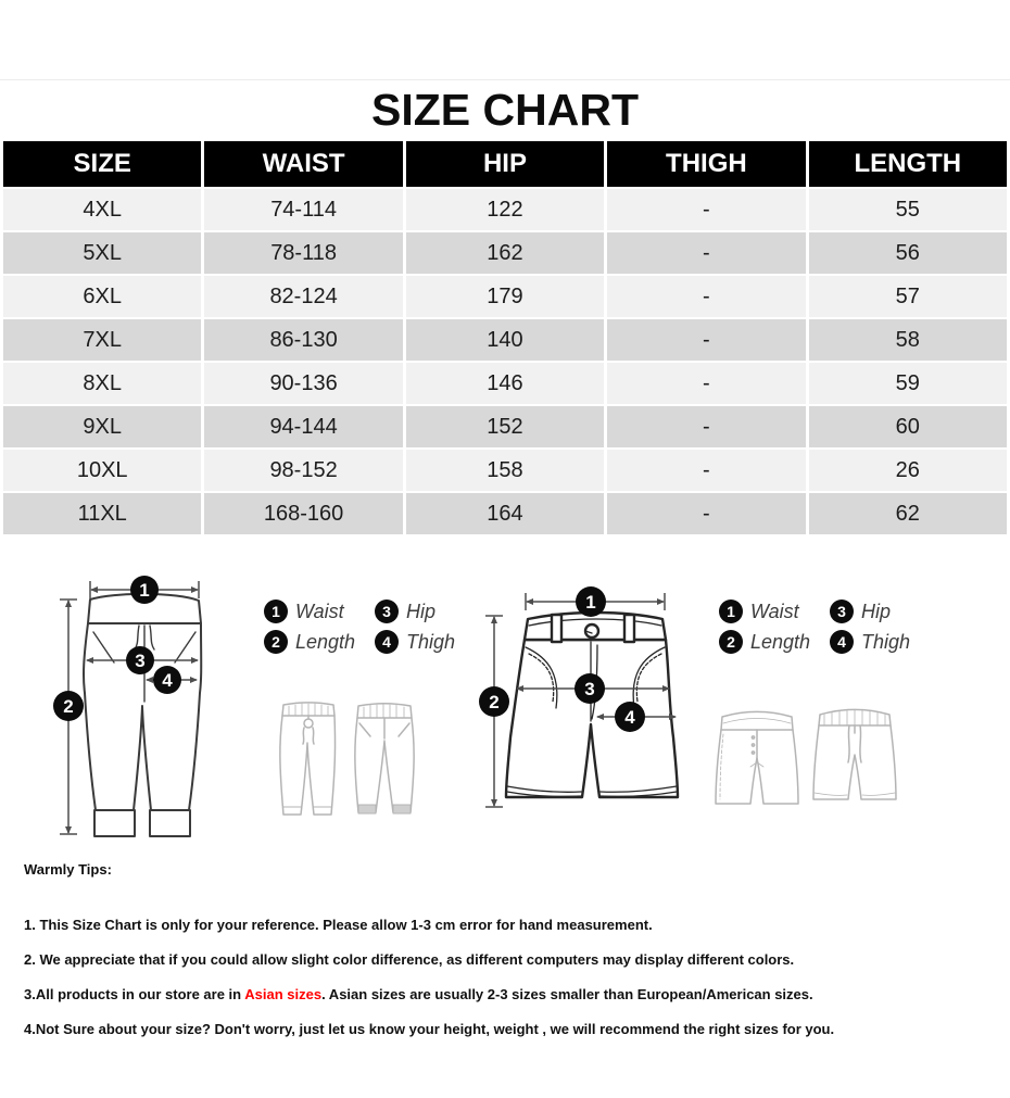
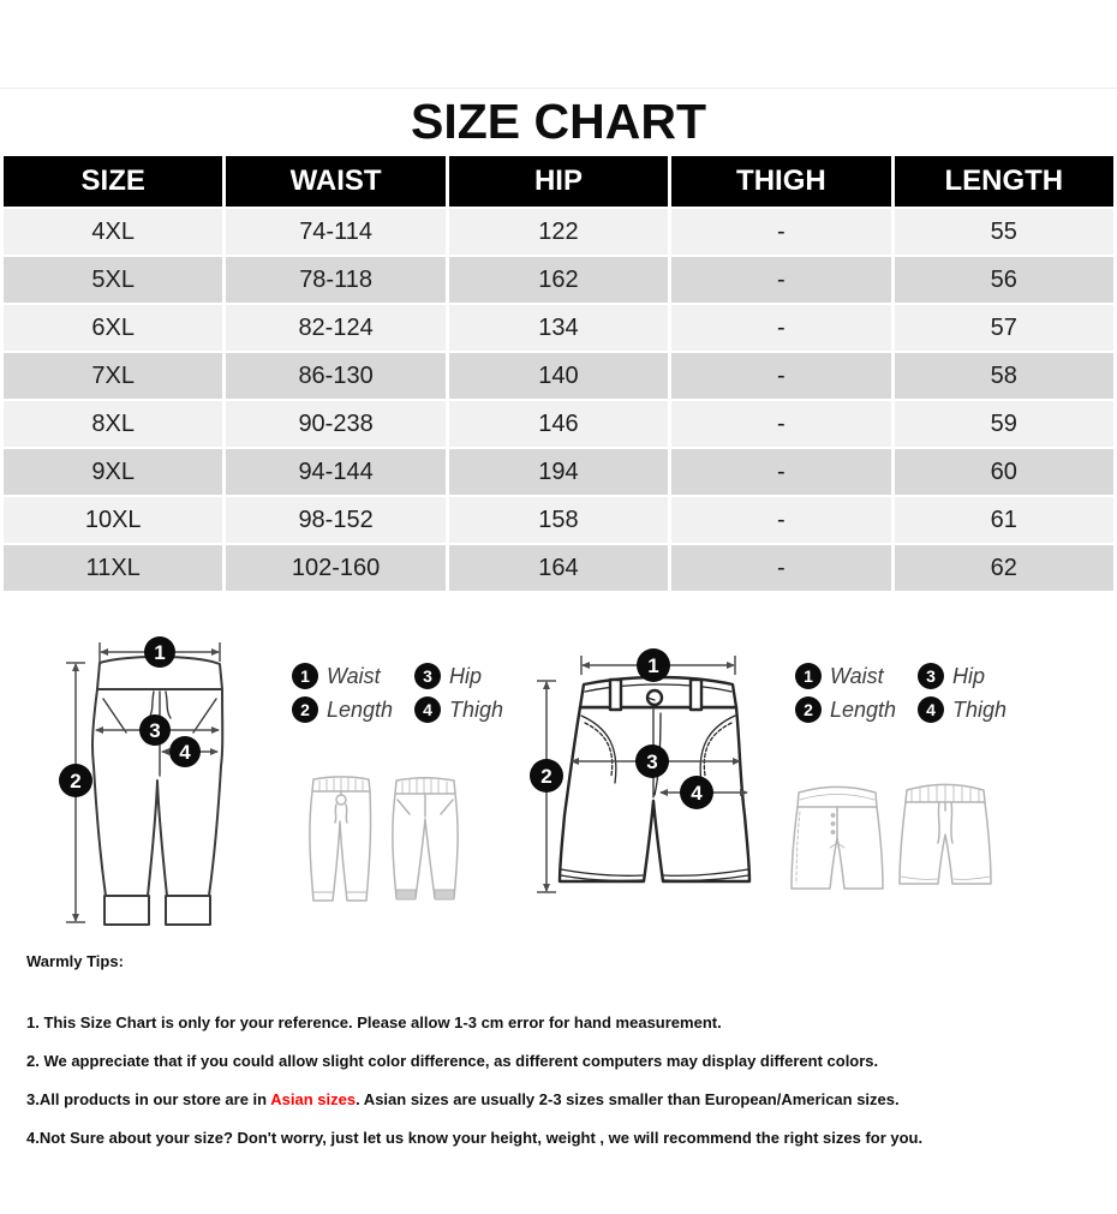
  SIZE CHART
  SIZE	WAIST	HIP	THIGH	LENGTH
  4XL	74-114	122	-	55
  5XL	78-118	162	-	56
- 6XL	82-124	179	-	57
+ 6XL	82-124	134	-	57
  7XL	86-130	140	-	58
- 8XL	90-136	146	-	59
+ 8XL	90-238	146	-	59
- 9XL	94-144	152	-	60
+ 9XL	94-144	194	-	60
- 10XL	98-152	158	-	26
+ 10XL	98-152	158	-	61
- 11XL	168-160	164	-	62
+ 11XL	102-160	164	-	62
  1
  3
  4
  2
  1
  Waist
  3
  Hip
  2
  Length
  4
  Thigh
  1
  3
  4
  2
  1
  Waist
  3
  Hip
  2
  Length
  4
  Thigh
  Warmly Tips:
  1. This Size Chart is only for your reference. Please allow 1-3 cm error for hand measurement.
  2. We appreciate that if you could allow slight color difference, as different computers may display different colors.
  3.All products in our store are in Asian sizes. Asian sizes are usually 2-3 sizes smaller than European/American sizes.
  4.Not Sure about your size? Don't worry, just let us know your height, weight , we will recommend the right sizes for you.
